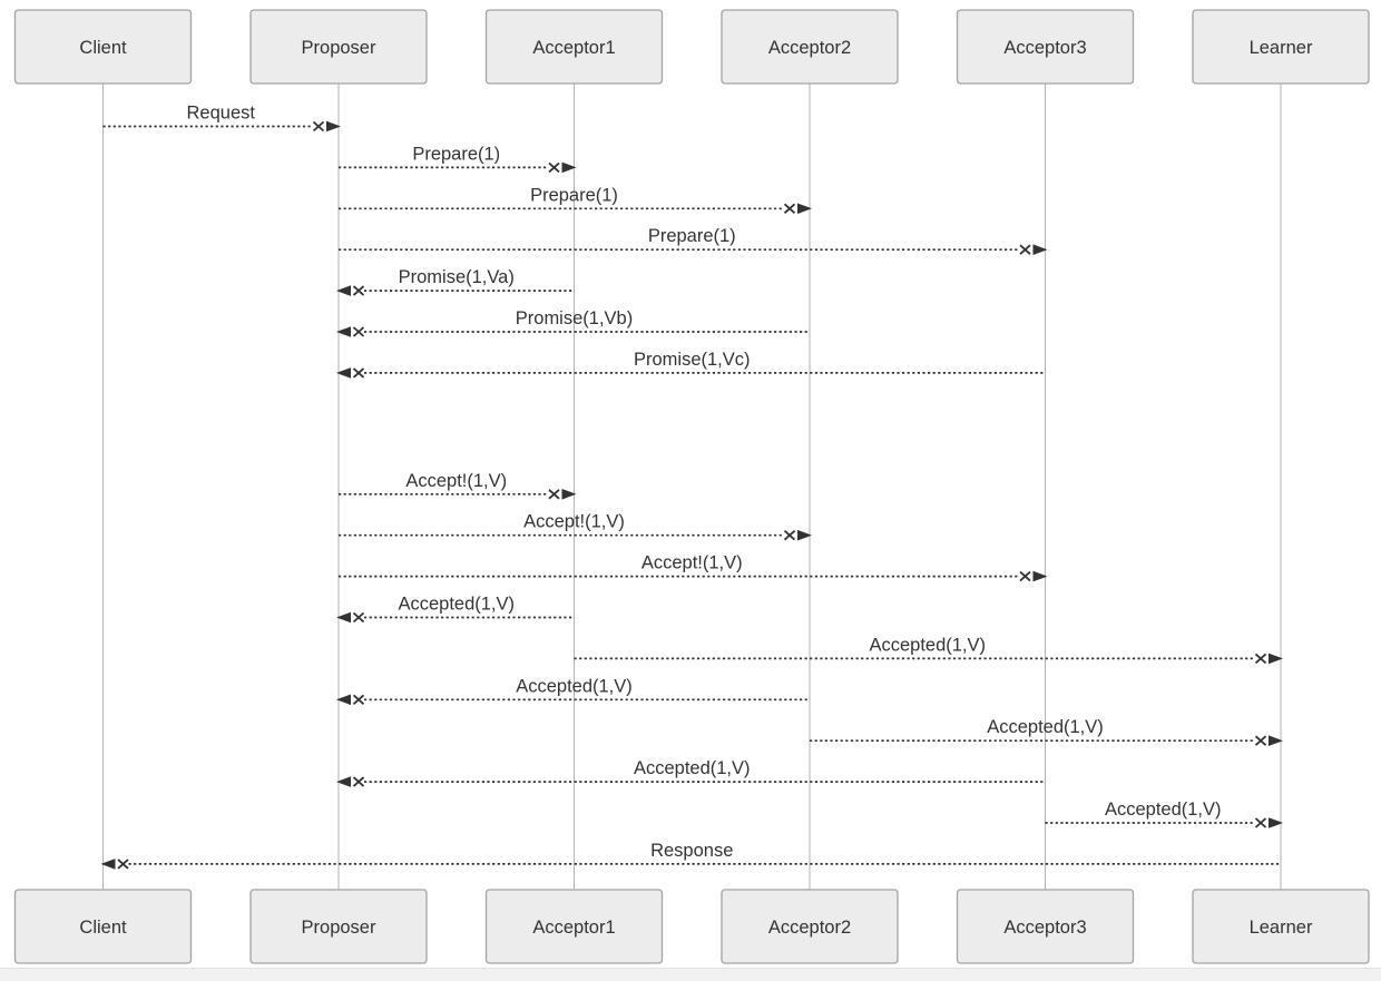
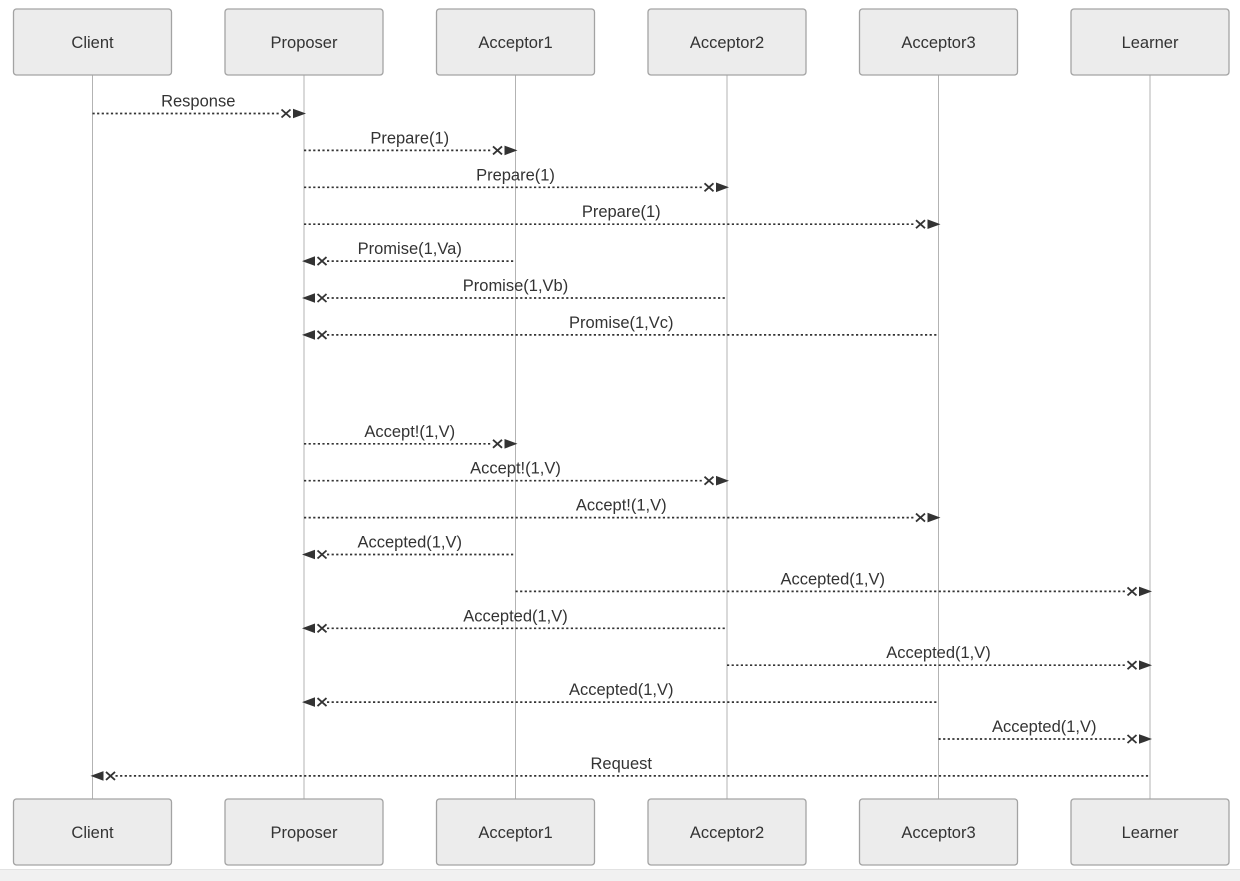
  Client
  Client
  Proposer
  Proposer
  Acceptor1
  Acceptor1
  Acceptor2
  Acceptor2
  Acceptor3
  Acceptor3
  Learner
  Learner
- Request
+ Response
  Prepare(1)
  Prepare(1)
  Prepare(1)
  Promise(1,Va)
  Promise(1,Vb)
  Promise(1,Vc)
  Accept!(1,V)
  Accept!(1,V)
  Accept!(1,V)
  Accepted(1,V)
  Accepted(1,V)
  Accepted(1,V)
  Accepted(1,V)
  Accepted(1,V)
  Accepted(1,V)
- Response
+ Request
